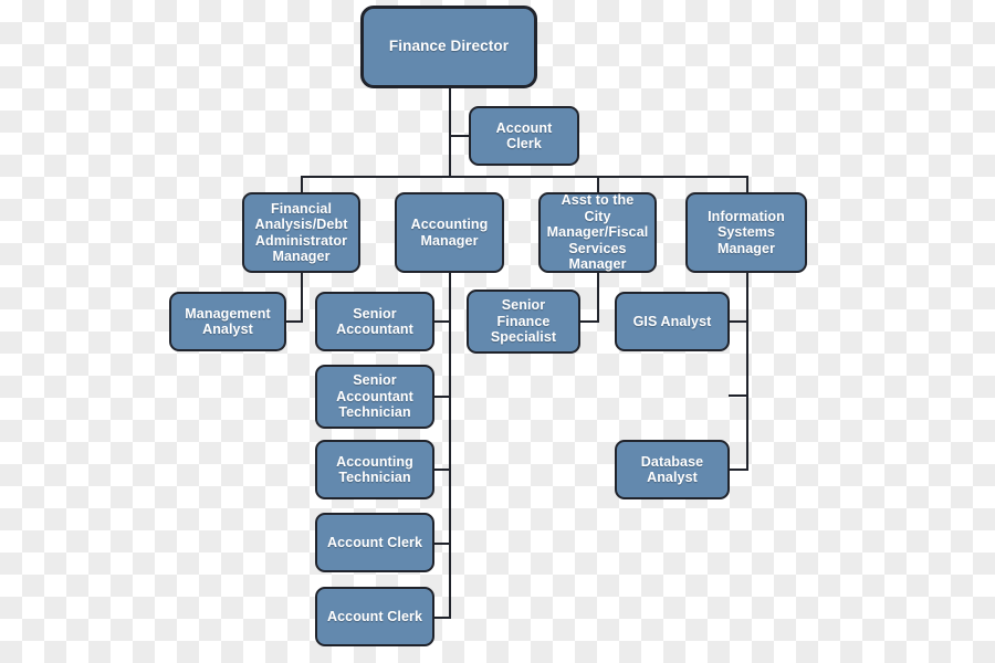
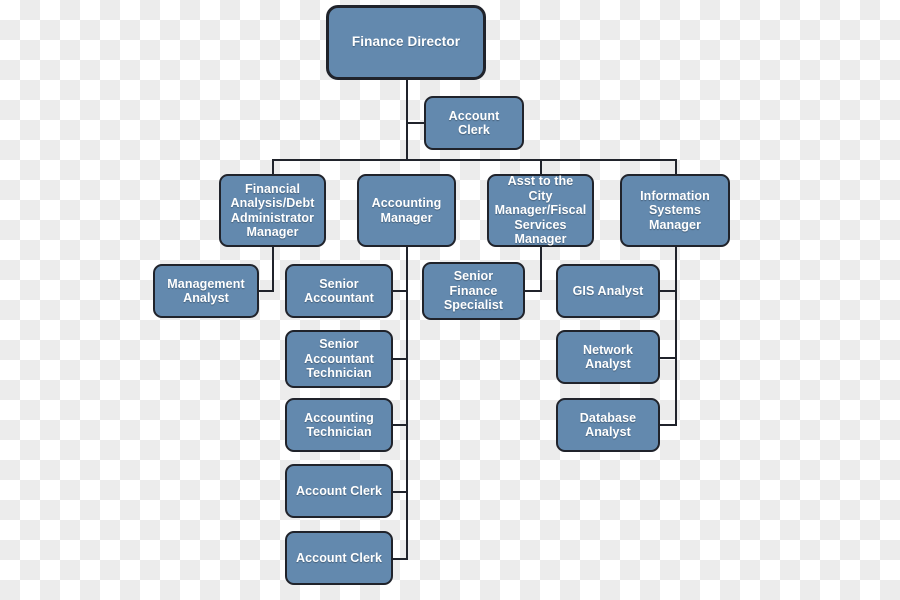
  Finance Director
  Account Clerk
  Financial
  Analysis/Debt
  Administrator
  Manager
  Accounting
  Manager
  Asst to the City
  Manager/Fiscal
  Services Manager
  Information
  Systems Manager
  Management
  Analyst
  Senior
  Accountant
  Senior
  Finance
  Specialist
  GIS Analyst
  Senior
  Accountant
  Technician
+ Network Analyst
  Accounting
  Technician
  Database Analyst
  Account Clerk
  Account Clerk
